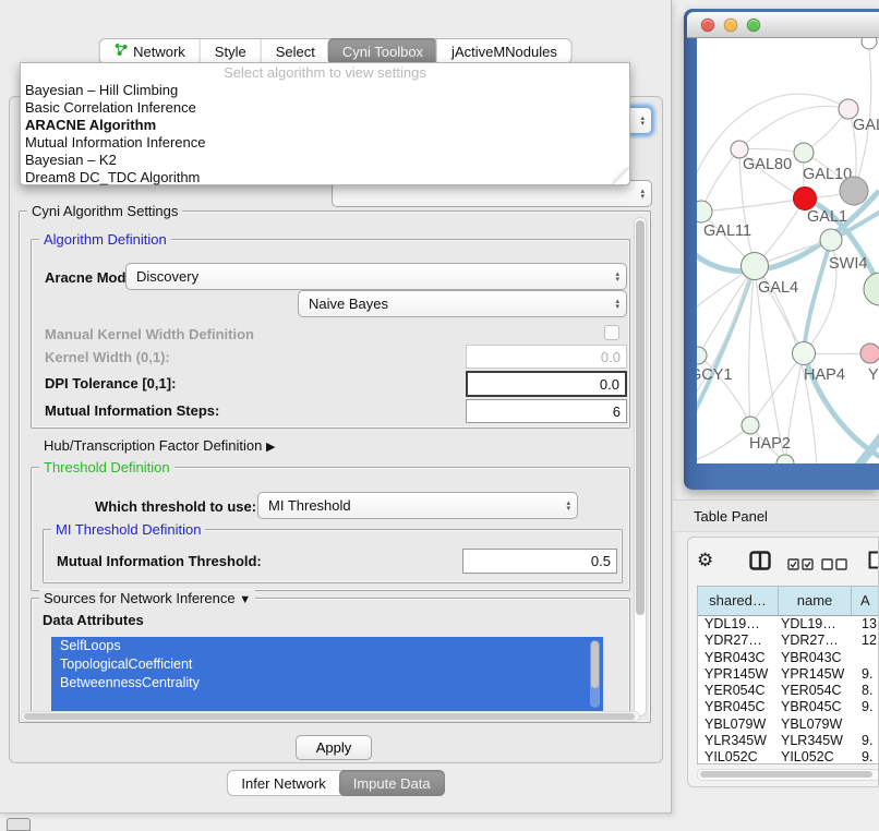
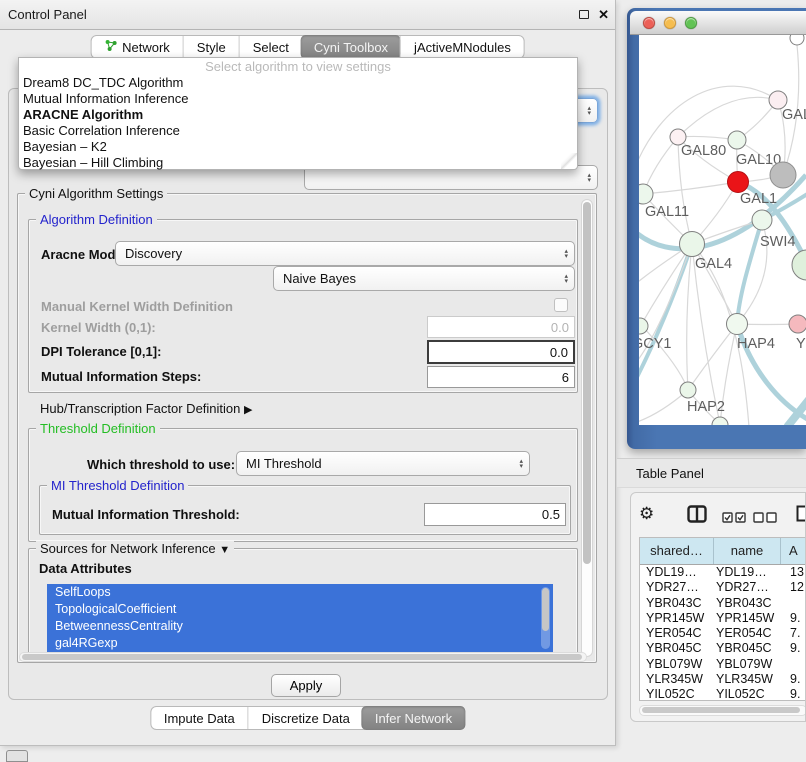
+ Control Panel
+ ✕
  Network
  Style
  Select
  Cyni Toolbox
  jActiveMNodules
  Cyni Algorithm Settings
  Algorithm Definition
  Aracne Mod
  Discovery
  Naive Bayes
  Manual Kernel Width Definition
  Kernel Width (0,1):
  0.0
  DPI Tolerance [0,1]:
  0.0
  Mutual Information Steps:
  6
  Hub/Transcription Factor Definition ▶
  Threshold Definition
  Which threshold to use:
  MI Threshold
  MI Threshold Definition
  Mutual Information Threshold:
  0.5
  Sources for Network Inference ▼
  Data Attributes
  SelfLoops
  TopologicalCoefficient
  BetweennessCentrality
+ gal4RGexp
  Apply
  Select algorithm to view settings
- Bayesian – Hill Climbing
+ Dream8 DC_TDC Algorithm
- Basic Correlation Inference
+ Mutual Information Inference
  ARACNE Algorithm
- Mutual Information Inference
+ Basic Correlation Inference
  Bayesian – K2
- Dream8 DC_TDC Algorithm
+ Bayesian – Hill Climbing
- Infer Network
+ Impute Data
+ Discretize Data
- Impute Data
+ Infer Network
  GAL80
  GAL10
  GAL1
  GAL11
  SWI4
  GAL4
  CY1
  HAP4
  Y
  HAP2
  Table Panel
  ⚙
  shared…
  name
  A
  YDL19…
  YDL19…
  13
  YDR27…
  YDR27…
  12
  YBR043C
  YBR043C
  YPR145W
  YPR145W
  9.
  YER054C
  YER054C
- 8.
+ 7.
  YBR045C
  YBR045C
  9.
  YBL079W
  YBL079W
  YLR345W
  YLR345W
  9.
  YIL052C
  YIL052C
  9.
